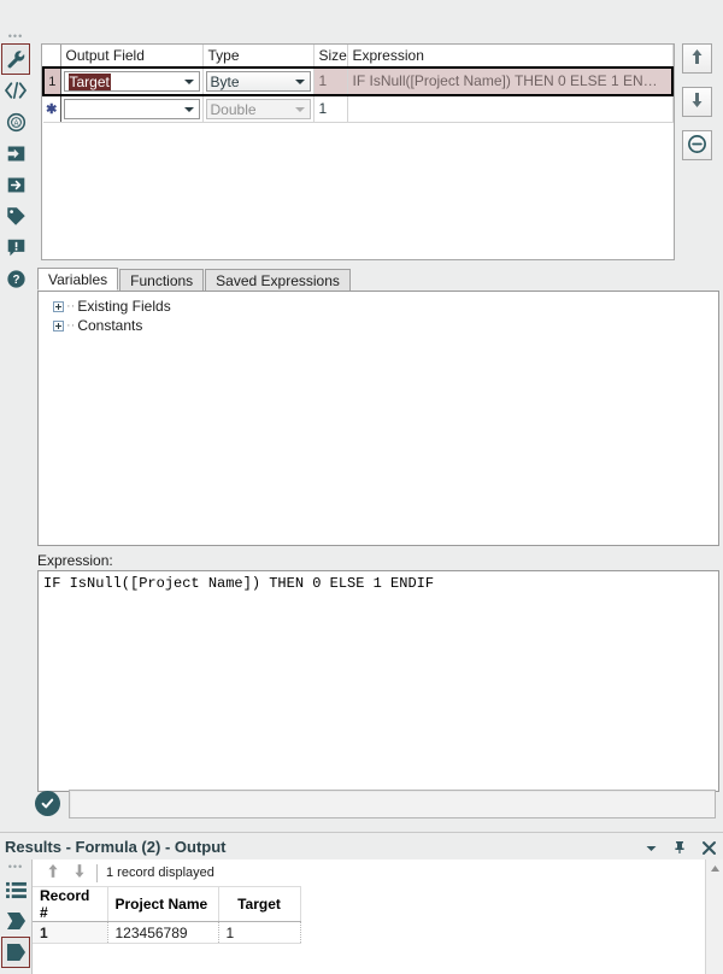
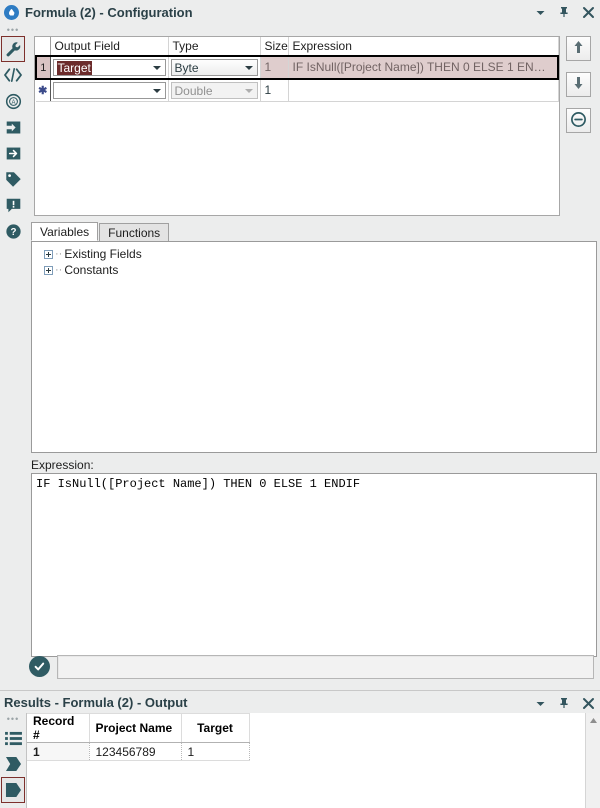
+ Formula (2) - Configuration
  •••
  ?
  	Output Field	Type	Size	Expression
  1	Target	Byte	1	IF IsNull([Project Name]) THEN 0 ELSE 1 EN…
  ✱		Double	1
  Variables
  Functions
- Saved Expressions
  ··
  Existing Fields
  ··
  Constants
  Expression:
  IF IsNull([Project Name]) THEN 0 ELSE 1 ENDIF
  Results - Formula (2) - Output
  •••
- 1 record displayed
  Record #	Project Name	Target
  1	123456789	1
